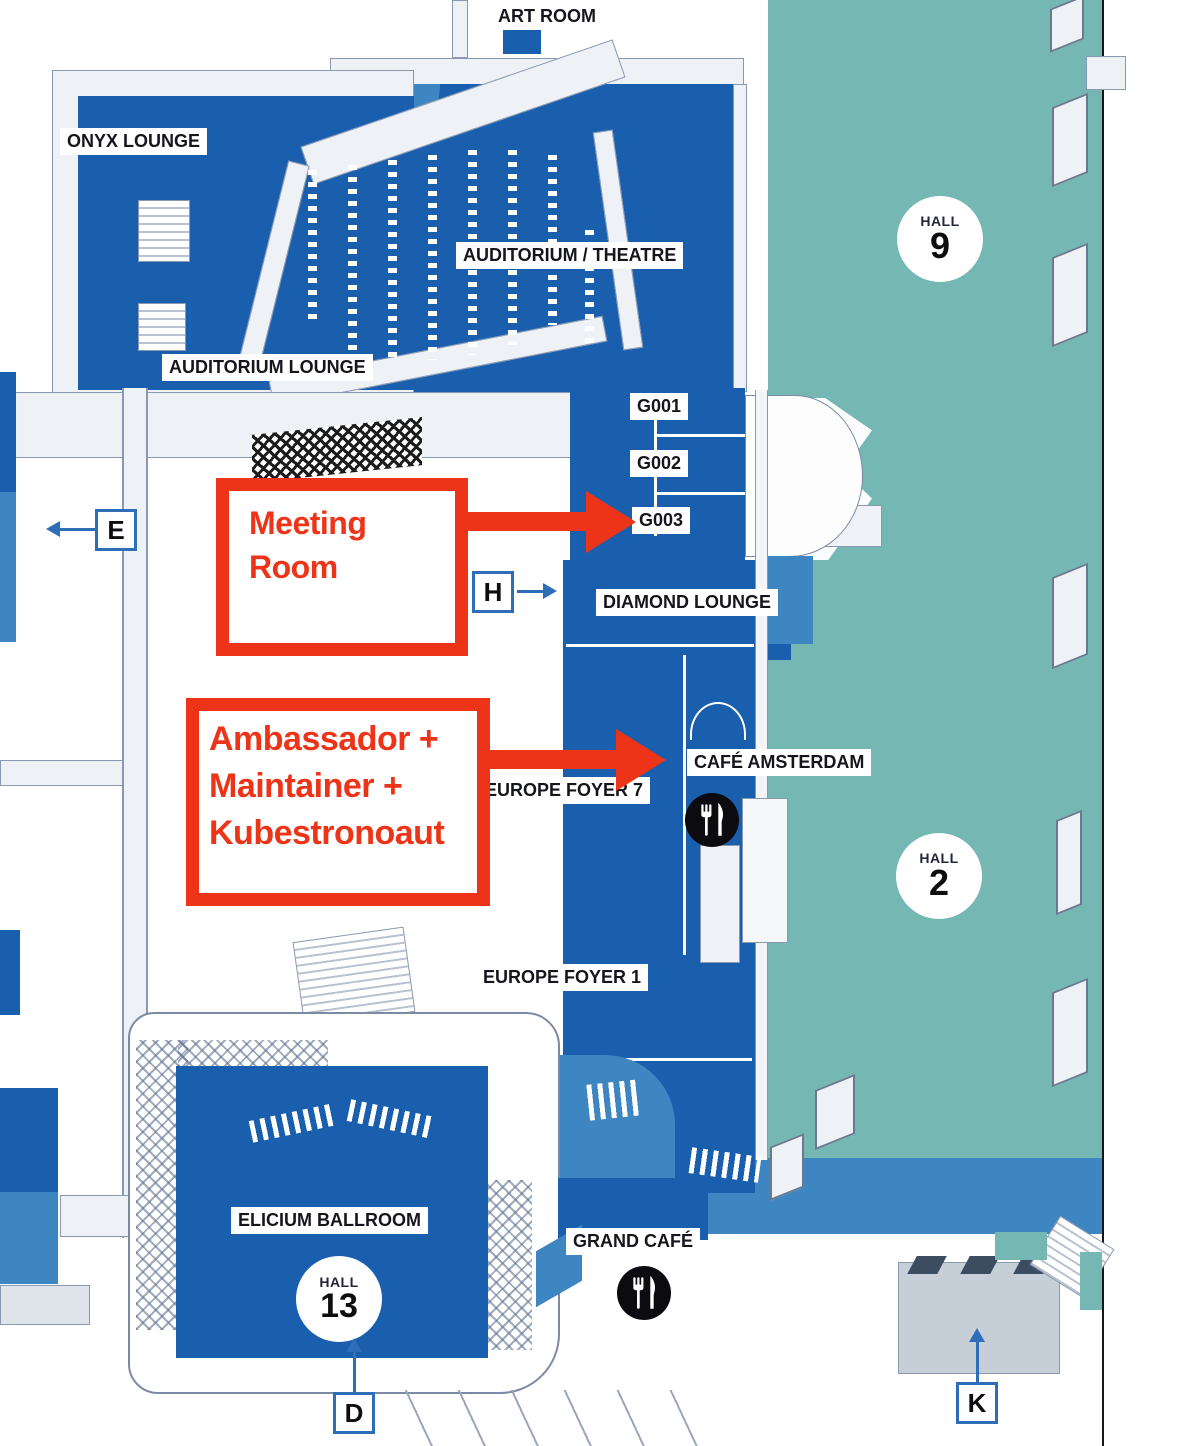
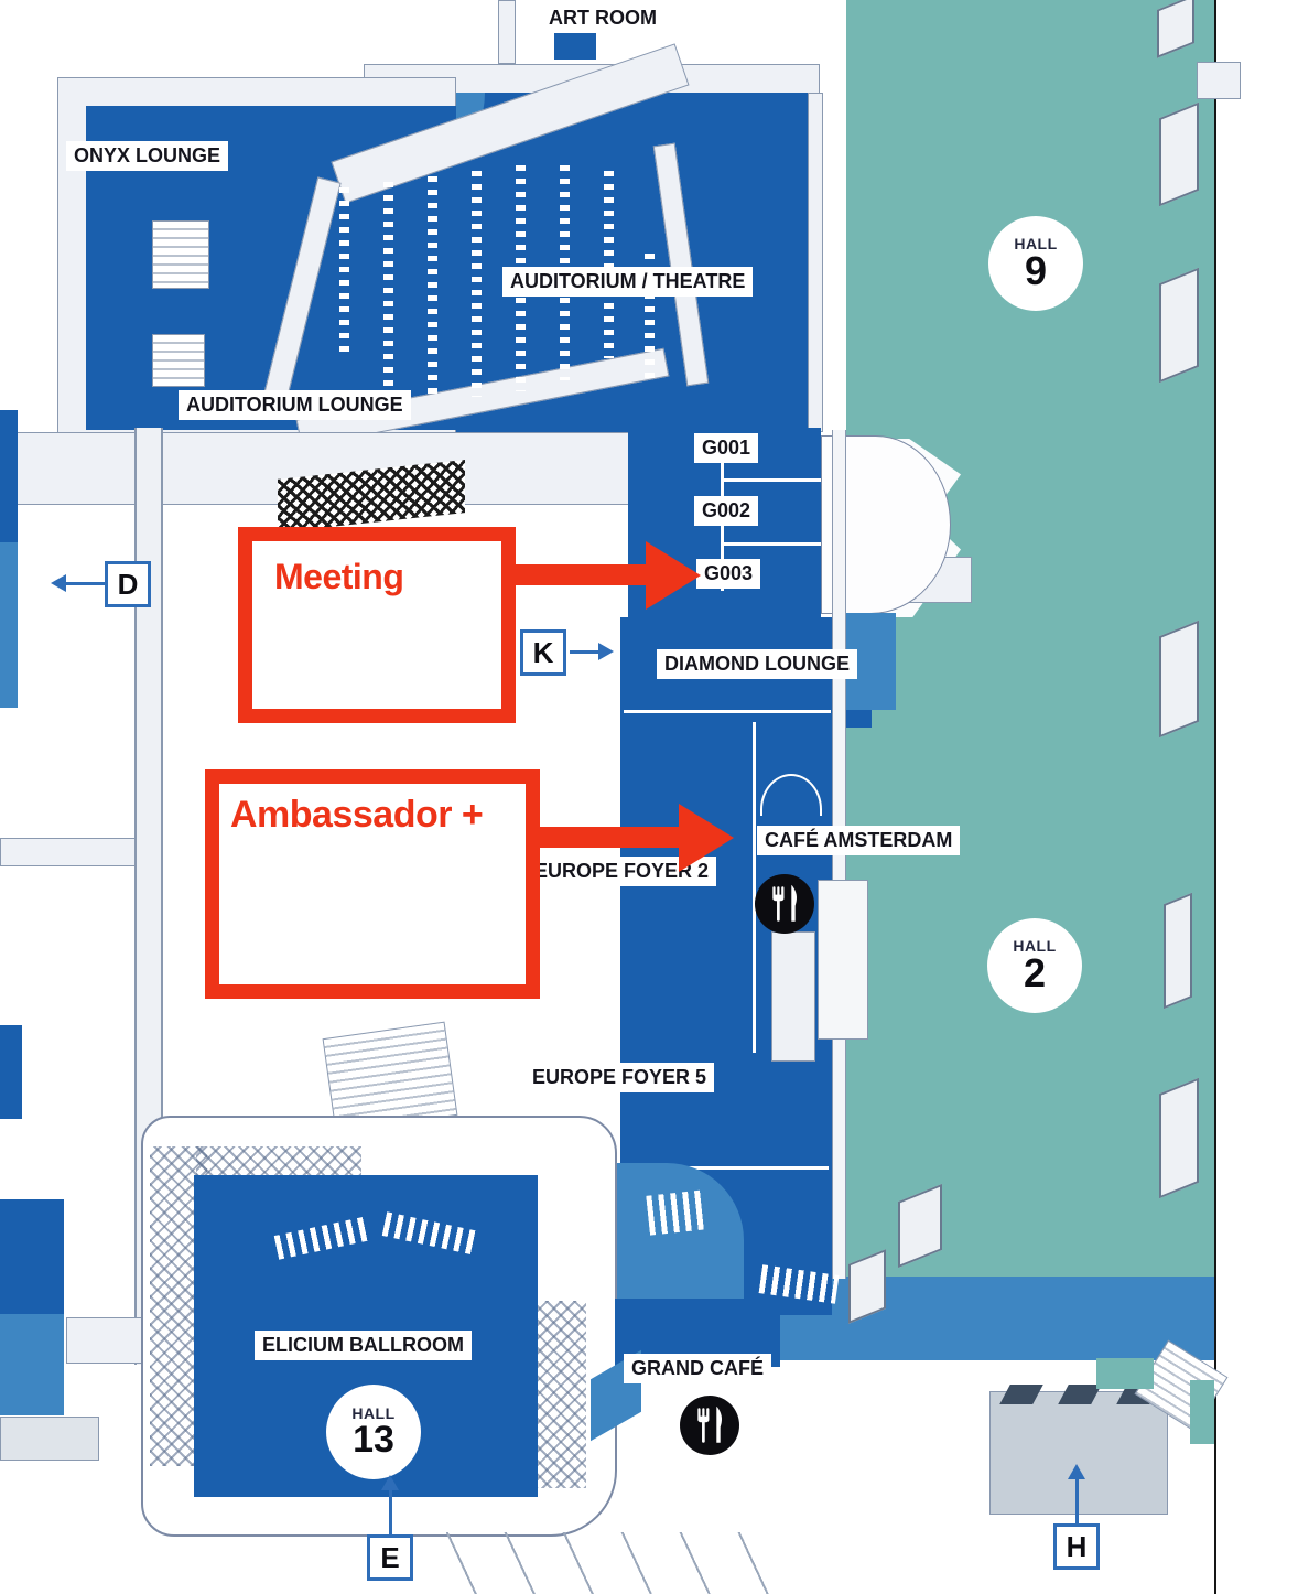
  HALL
  9
  HALL
  2
  HALL
  13
  ART ROOM
  ONYX LOUNGE
  AUDITORIUM / THEATRE
  AUDITORIUM LOUNGE
  G001
  G002
  G003
  DIAMOND LOUNGE
  CAFÉ AMSTERDAM
- EUROPE FOYER 7
+ EUROPE FOYER 2
- EUROPE FOYER 1
+ EUROPE FOYER 5
  ELICIUM BALLROOM
  GRAND CAFÉ
- E
+ D
- H
+ K
- D
+ E
- K
+ H
  Meeting
- Room
  Ambassador +
- Maintainer +
- Kubestronoaut
